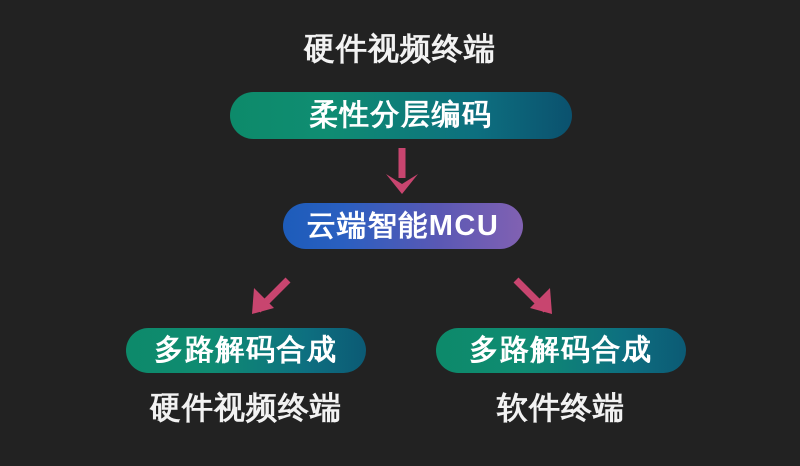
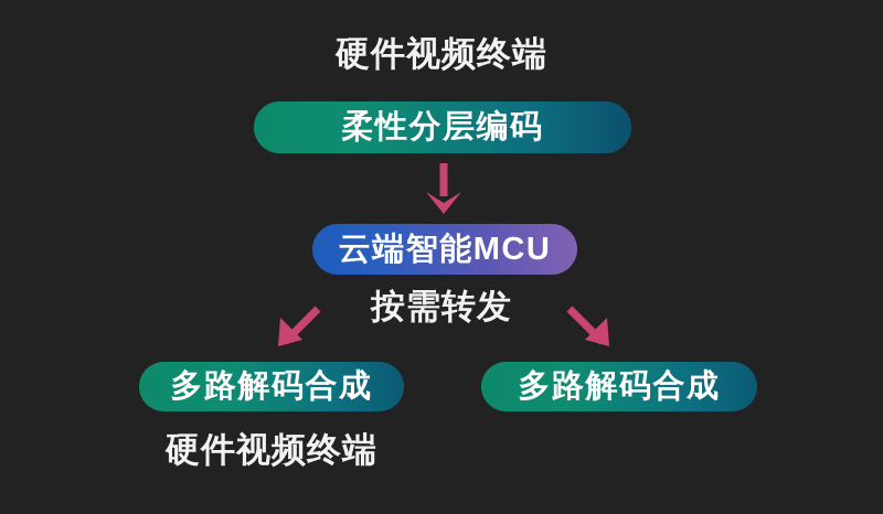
  硬件视频终端
  柔性分层编码
  云端智能MCU
+ 按需转发
  多路解码合成
  多路解码合成
  硬件视频终端
- 软件终端
